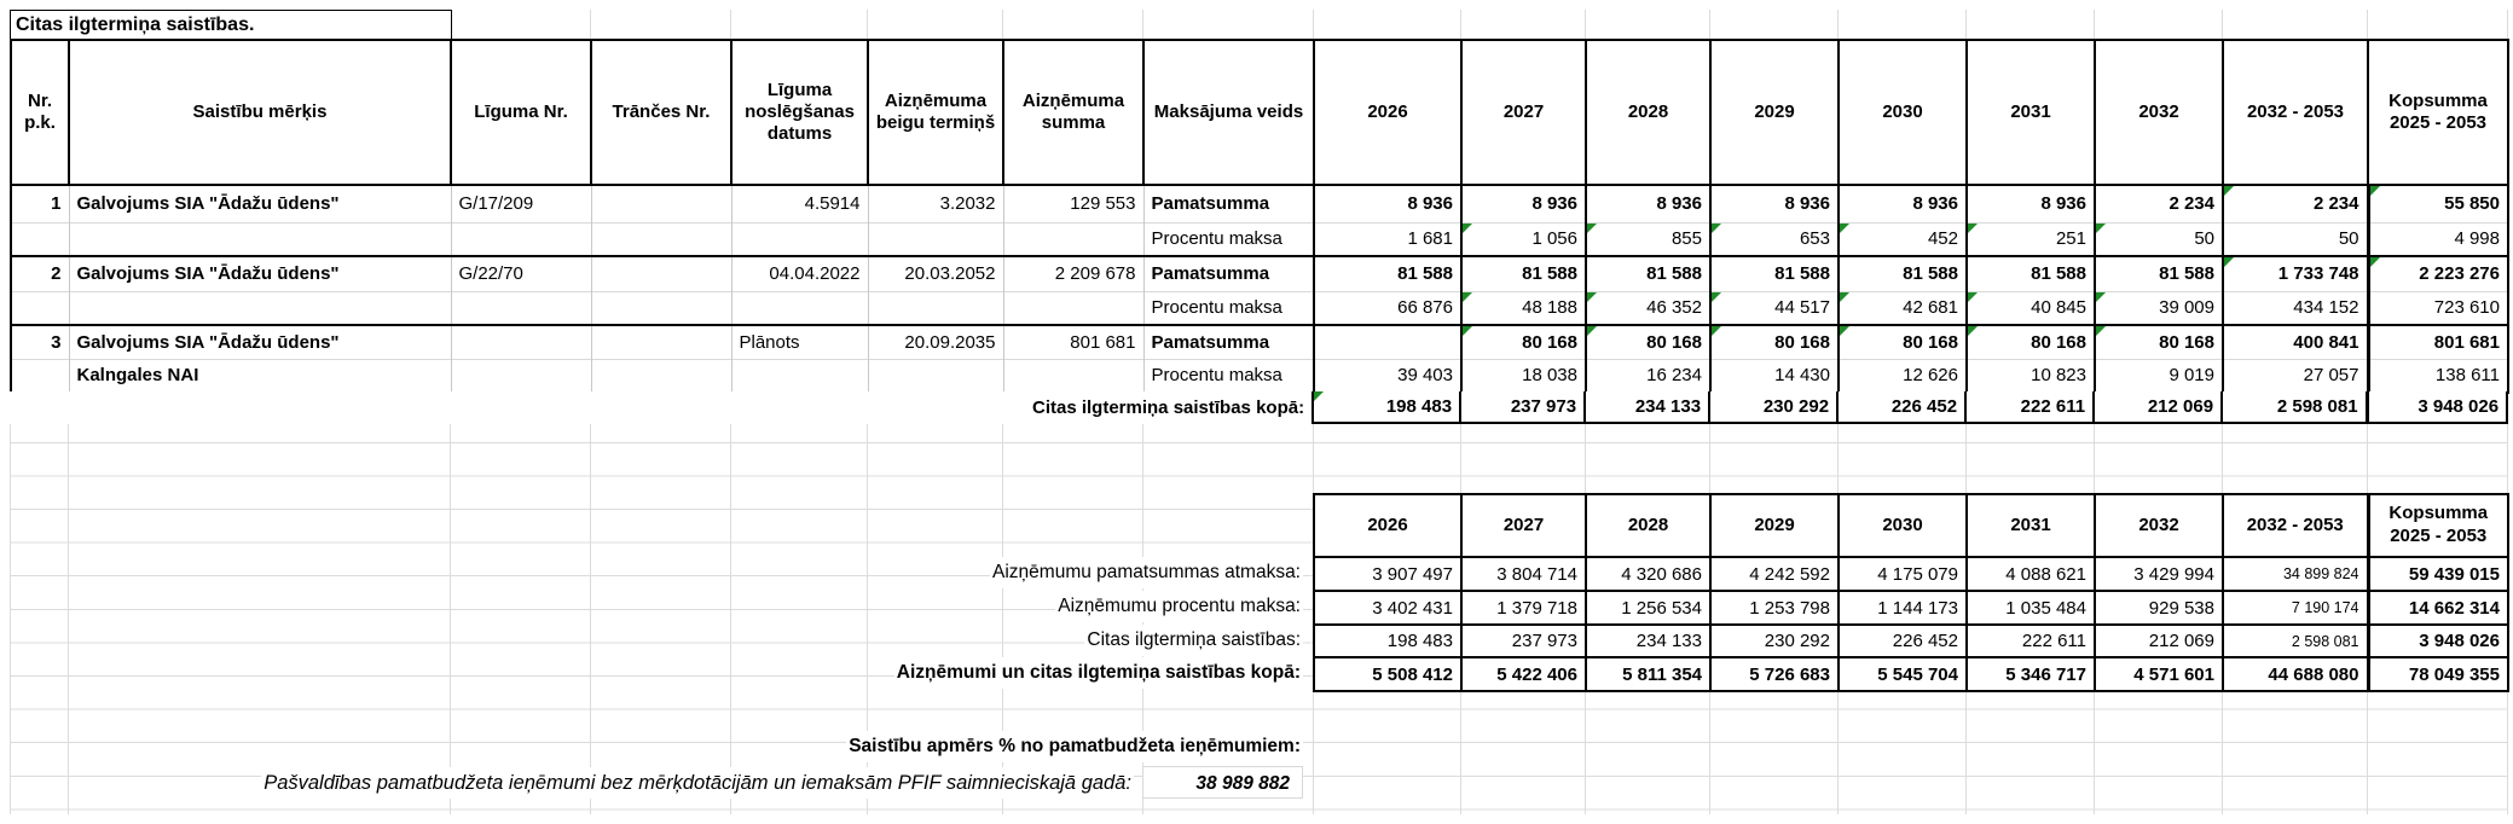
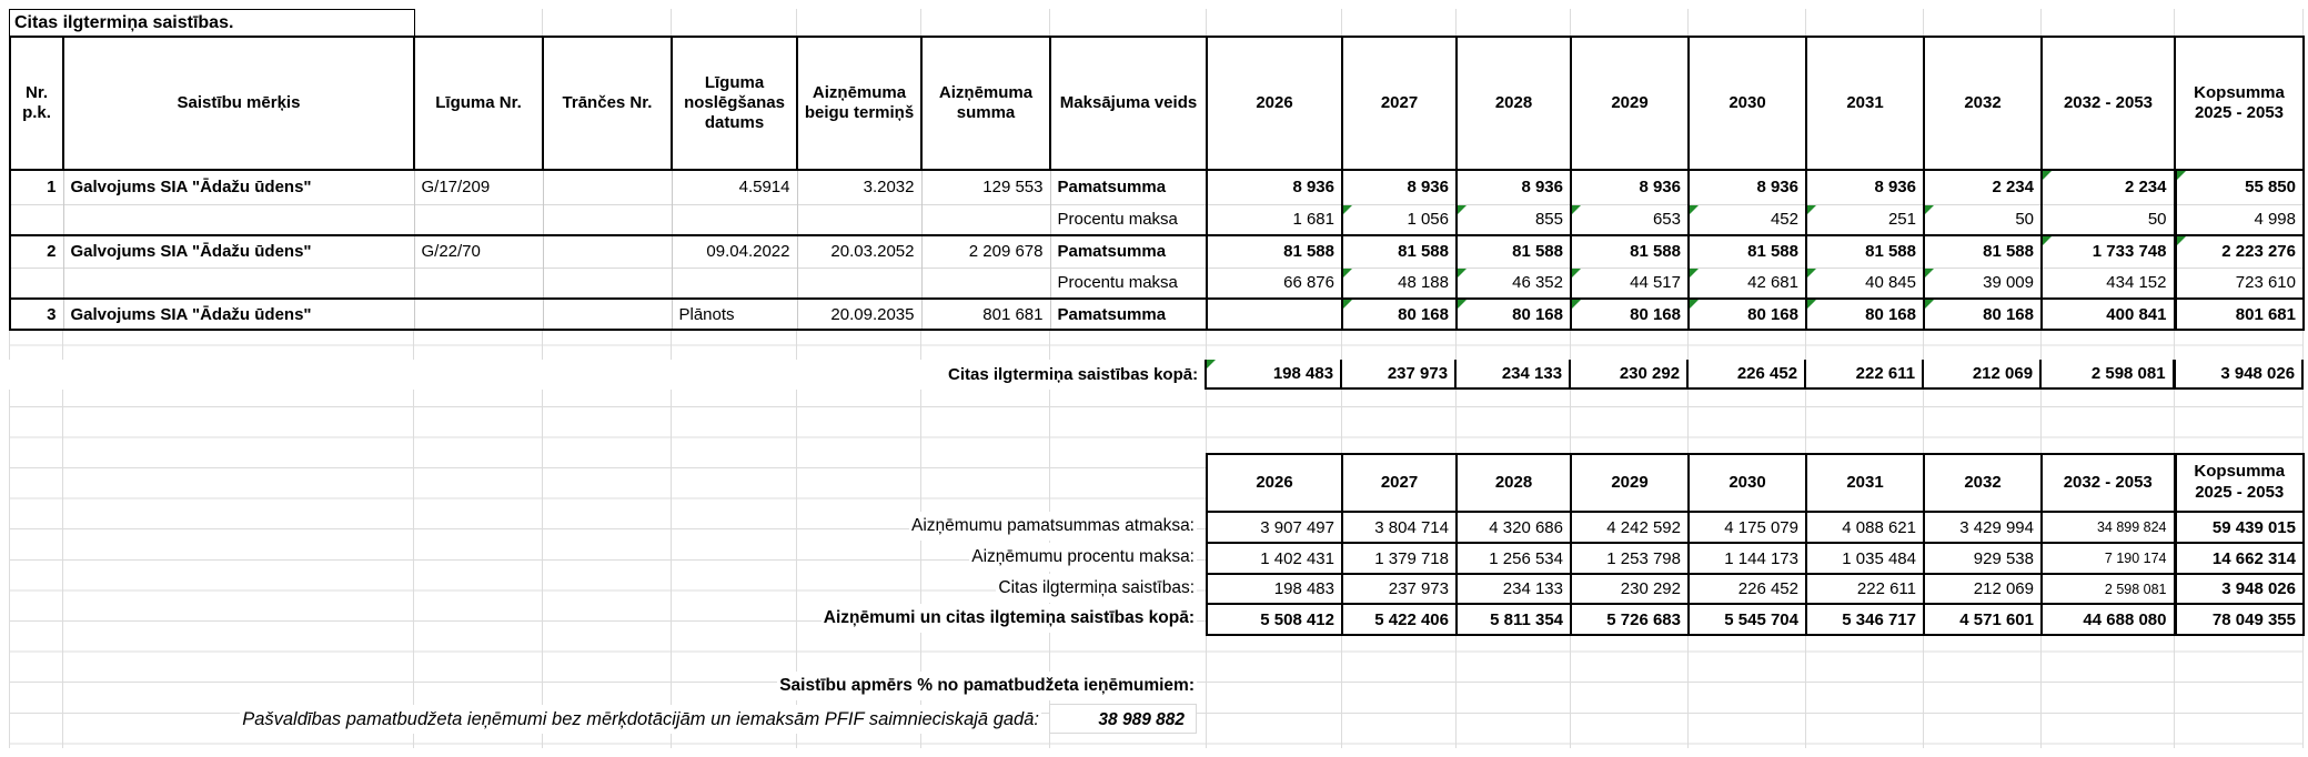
  Citas ilgtermiņa saistības.
  Nr. p.k.	Saistību mērķis	Līguma Nr.	Trānčes Nr.	Līguma noslēgšanas datums	Aizņēmuma beigu termiņš	Aizņēmuma summa	Maksājuma veids	2026	2027	2028	2029	2030	2031	2032	2032 - 2053	Kopsumma 2025 - 2053
  1	Galvojums SIA "Ādažu ūdens"	G/17/209		4.5914	3.2032	129 553	Pamatsumma	8 936	8 936	8 936	8 936	8 936	8 936	2 234	2 234	55 850
  							Procentu maksa	1 681	1 056	855	653	452	251	50	50	4 998
- 2	Galvojums SIA "Ādažu ūdens"	G/22/70		04.04.2022	20.03.2052	2 209 678	Pamatsumma	81 588	81 588	81 588	81 588	81 588	81 588	81 588	1 733 748	2 223 276
+ 2	Galvojums SIA "Ādažu ūdens"	G/22/70		09.04.2022	20.03.2052	2 209 678	Pamatsumma	81 588	81 588	81 588	81 588	81 588	81 588	81 588	1 733 748	2 223 276
  							Procentu maksa	66 876	48 188	46 352	44 517	42 681	40 845	39 009	434 152	723 610
  3	Galvojums SIA "Ādažu ūdens"			Plānots	20.09.2035	801 681	Pamatsumma		80 168	80 168	80 168	80 168	80 168	80 168	400 841	801 681
- 	Kalngales NAI						Procentu maksa	39 403	18 038	16 234	14 430	12 626	10 823	9 019	27 057	138 611
  Citas ilgtermiņa saistības kopā:	198 483	237 973	234 133	230 292	226 452	222 611	212 069	2 598 081	3 948 026
  2026	2027	2028	2029	2030	2031	2032	2032 - 2053	Kopsumma 2025 - 2053
  3 907 497	3 804 714	4 320 686	4 242 592	4 175 079	4 088 621	3 429 994	34 899 824	59 439 015
- 3 402 431	1 379 718	1 256 534	1 253 798	1 144 173	1 035 484	929 538	7 190 174	14 662 314
+ 1 402 431	1 379 718	1 256 534	1 253 798	1 144 173	1 035 484	929 538	7 190 174	14 662 314
  198 483	237 973	234 133	230 292	226 452	222 611	212 069	2 598 081	3 948 026
  5 508 412	5 422 406	5 811 354	5 726 683	5 545 704	5 346 717	4 571 601	44 688 080	78 049 355
  Aizņēmumu pamatsummas atmaksa:
  Aizņēmumu procentu maksa:
  Citas ilgtermiņa saistības:
  Aizņēmumi un citas ilgtemiņa saistības kopā:
  Saistību apmērs % no pamatbudžeta ieņēmumiem:
  Pašvaldības pamatbudžeta ieņēmumi bez mērķdotācijām un iemaksām PFIF saimnieciskajā gadā:
  38 989 882
